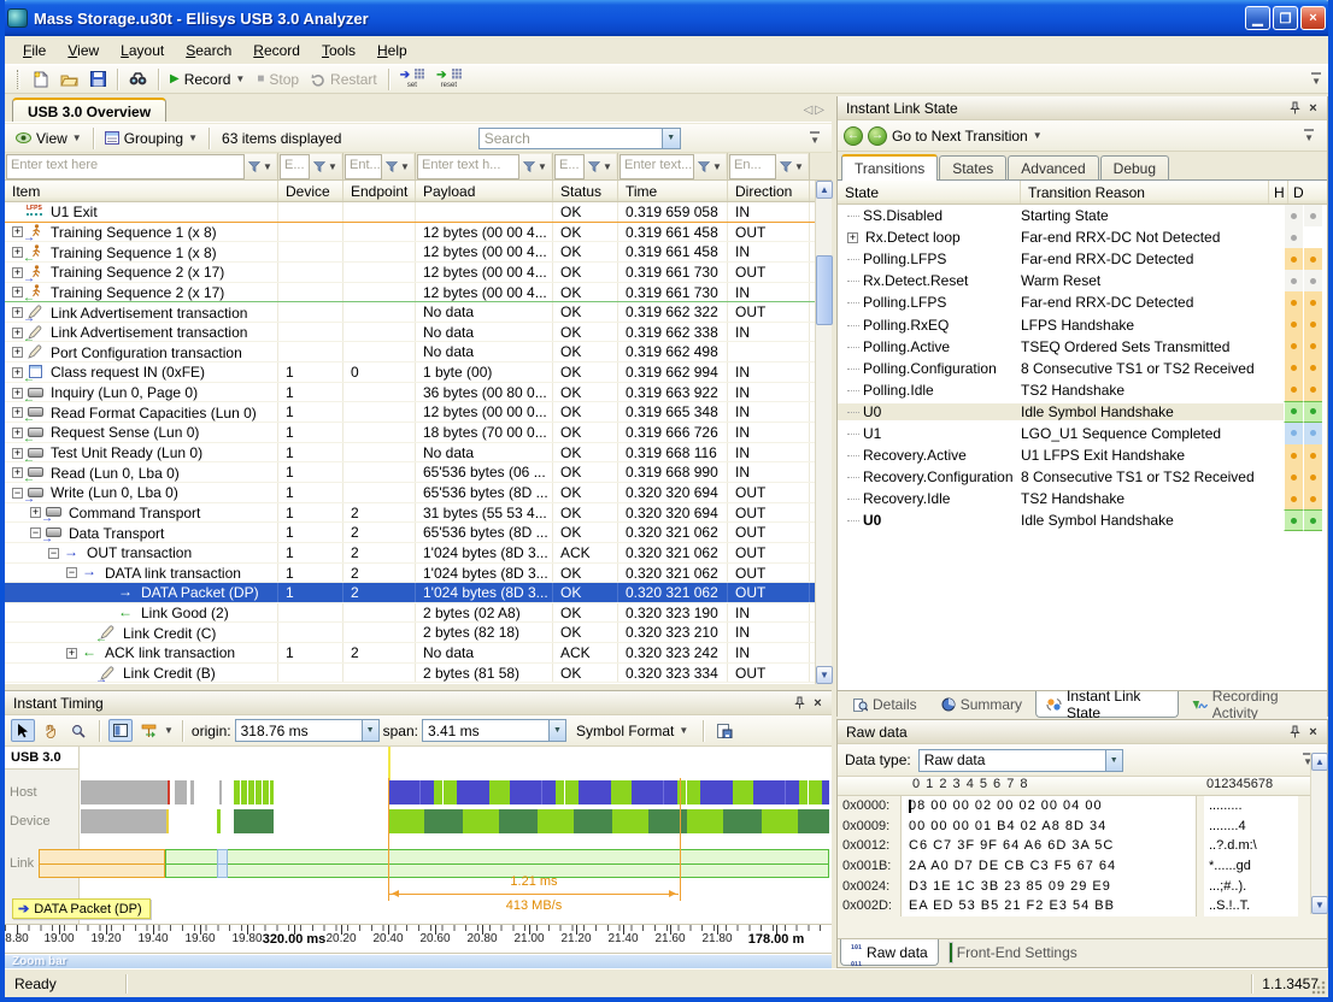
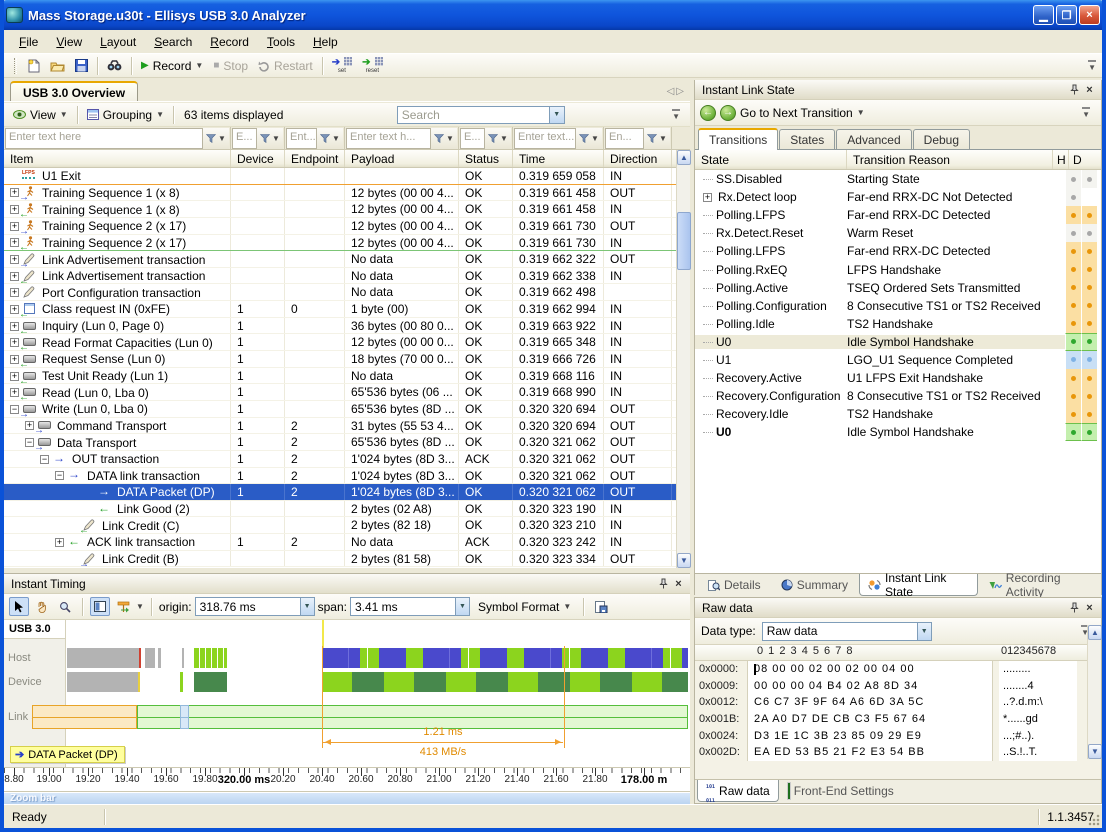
  Mass Storage.u30t - Ellisys USB 3.0 Analyzer
  ▁
  ❐
  ×
  File
  View
  Layout
  Search
  Record
  Tools
  Help
  ▶
  Record
  ▼
  ■
  Stop
  Restart
  ➔
  ➔
  ▼
  USB 3.0 Overview
  ◁
  ▷
  View
  ▼
  Grouping
  ▼
  63 items displayed
  Search
  ▼
  Enter text here
  ▼
  E...
  ▼
  Ent...
  ▼
  Enter text h...
  ▼
  E...
  ▼
  Enter text...
  ▼
  En...
  ▼
  Item
  Device
  Endpoint
  Payload
  Status
  Time
  Direction
  U1 Exit
  OK
  0.319 659 058
  IN
  +
  →
  Training Sequence 1 (x 8)
  12 bytes (00 00 4...
  OK
  0.319 661 458
  OUT
  +
  ←
  Training Sequence 1 (x 8)
  12 bytes (00 00 4...
  OK
  0.319 661 458
  IN
  +
  →
  Training Sequence 2 (x 17)
  12 bytes (00 00 4...
  OK
  0.319 661 730
  OUT
  +
  ←
  Training Sequence 2 (x 17)
  12 bytes (00 00 4...
  OK
  0.319 661 730
  IN
  +
  →
  Link Advertisement transaction
  No data
  OK
  0.319 662 322
  OUT
  +
  ←
  Link Advertisement transaction
  No data
  OK
  0.319 662 338
  IN
  +
  Port Configuration transaction
  No data
  OK
  0.319 662 498
  +
  ←
  Class request IN (0xFE)
  1
  0
  1 byte (00)
  OK
  0.319 662 994
  IN
  +
  ←
  Inquiry (Lun 0, Page 0)
  1
  36 bytes (00 80 0...
  OK
  0.319 663 922
  IN
  +
  ←
  Read Format Capacities (Lun 0)
  1
  12 bytes (00 00 0...
  OK
  0.319 665 348
  IN
  +
  ←
  Request Sense (Lun 0)
  1
  18 bytes (70 00 0...
  OK
  0.319 666 726
  IN
  +
  ←
- Test Unit Ready (Lun 0)
+ Test Unit Ready (Lun 1)
  1
  No data
  OK
  0.319 668 116
  IN
  +
  ←
  Read (Lun 0, Lba 0)
  1
  65'536 bytes (06 ...
  OK
  0.319 668 990
  IN
  −
  →
  Write (Lun 0, Lba 0)
  1
  65'536 bytes (8D ...
  OK
  0.320 320 694
  OUT
  +
  →
  Command Transport
  1
  2
  31 bytes (55 53 4...
  OK
  0.320 320 694
  OUT
  −
  →
  Data Transport
  1
  2
  65'536 bytes (8D ...
  OK
  0.320 321 062
  OUT
  −
  →
  OUT transaction
  1
  2
  1'024 bytes (8D 3...
  ACK
  0.320 321 062
  OUT
  −
  →
  DATA link transaction
  1
  2
  1'024 bytes (8D 3...
  OK
  0.320 321 062
  OUT
  →
  DATA Packet (DP)
  1
  2
  1'024 bytes (8D 3...
  OK
  0.320 321 062
  OUT
  ←
  Link Good (2)
  2 bytes (02 A8)
  OK
  0.320 323 190
  IN
  ←
  Link Credit (C)
  2 bytes (82 18)
  OK
  0.320 323 210
  IN
  +
  ←
  ACK link transaction
  1
  2
  No data
  ACK
  0.320 323 242
  IN
  →
  Link Credit (B)
  2 bytes (81 58)
  OK
  0.320 323 334
  OUT
  ▲
  ▼
  Instant Timing
  ×
  ▼
  origin:
  318.76 ms
  span:
  3.41 ms
  Symbol Format
  ▼
  USB 3.0
  Host
  Device
  1.21 ms
  413 MB/s
  ➔
  DATA Packet (DP)
  8.80
  19.00
  19.20
  19.40
  19.60
  19.80
  320.00 ms
  20.20
  20.40
  20.60
  20.80
  21.00
  21.20
  21.40
  21.60
  21.80
  178.00 m
  Zoom bar
  Instant Link State
  ×
  ←
  →
  Go to Next Transition
  ▼
  ▼
  Transitions
  States
  Advanced
  Debug
  State
  Transition Reason
  H
  D
  SS.Disabled
  Starting State
  +
  Rx.Detect loop
  Far-end RRX-DC Not Detected
  Polling.LFPS
  Far-end RRX-DC Detected
  Rx.Detect.Reset
  Warm Reset
  Polling.LFPS
  Far-end RRX-DC Detected
  Polling.RxEQ
  LFPS Handshake
  Polling.Active
  TSEQ Ordered Sets Transmitted
  Polling.Configuration
  8 Consecutive TS1 or TS2 Received
  Polling.Idle
  TS2 Handshake
  U0
  Idle Symbol Handshake
  U1
  LGO_U1 Sequence Completed
  Recovery.Active
  U1 LFPS Exit Handshake
  Recovery.Configuration
  8 Consecutive TS1 or TS2 Received
  Recovery.Idle
  TS2 Handshake
  U0
  Idle Symbol Handshake
  Details
  Summary
  Instant Link State
  Recording Activity
  Raw data
  ×
  Data type:
  Raw data
  ▼
  0 1 2 3 4 5 6 7 8
  012345678
  0x0000:
  08 00 00 02 00 02 00 04 00
  .........
  0x0009:
- 00 00 00 01 B4 02 A8 8D 34
+ 00 00 00 04 B4 02 A8 8D 34
  ........4
  0x0012:
  C6 C7 3F 9F 64 A6 6D 3A 5C
  ..?.d.m:\
  0x001B:
  2A A0 D7 DE CB C3 F5 67 64
  *......gd
  0x0024:
  D3 1E 1C 3B 23 85 09 29 E9
  ...;#..).
  0x002D:
  EA ED 53 B5 21 F2 E3 54 BB
  ..S.!..T.
  ▲
  ▼
  Raw data
  Front-End Settings
  Ready
  1.1.345
